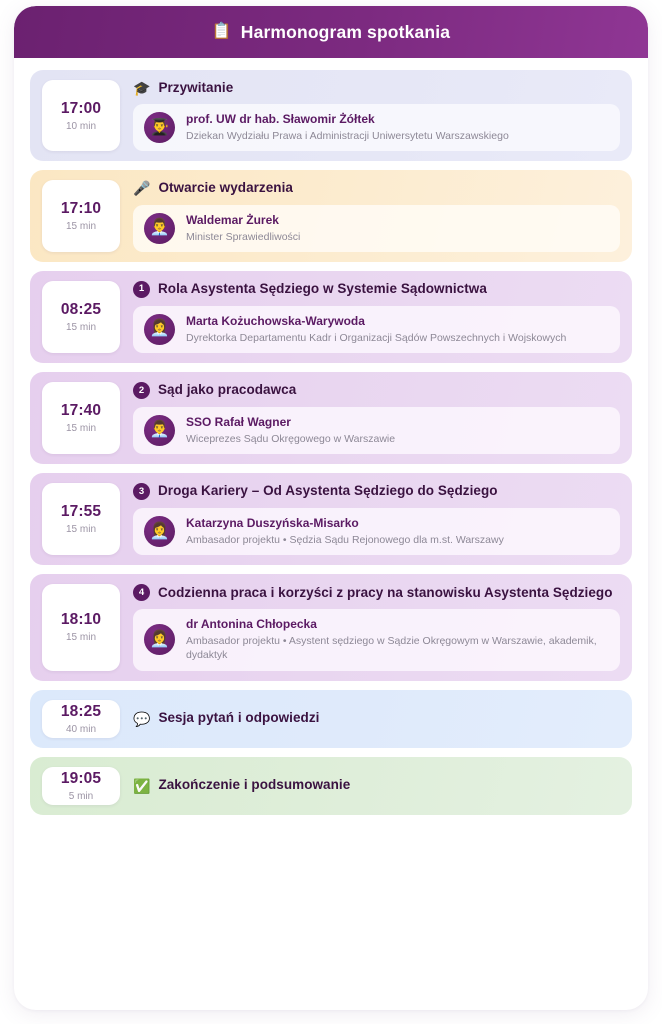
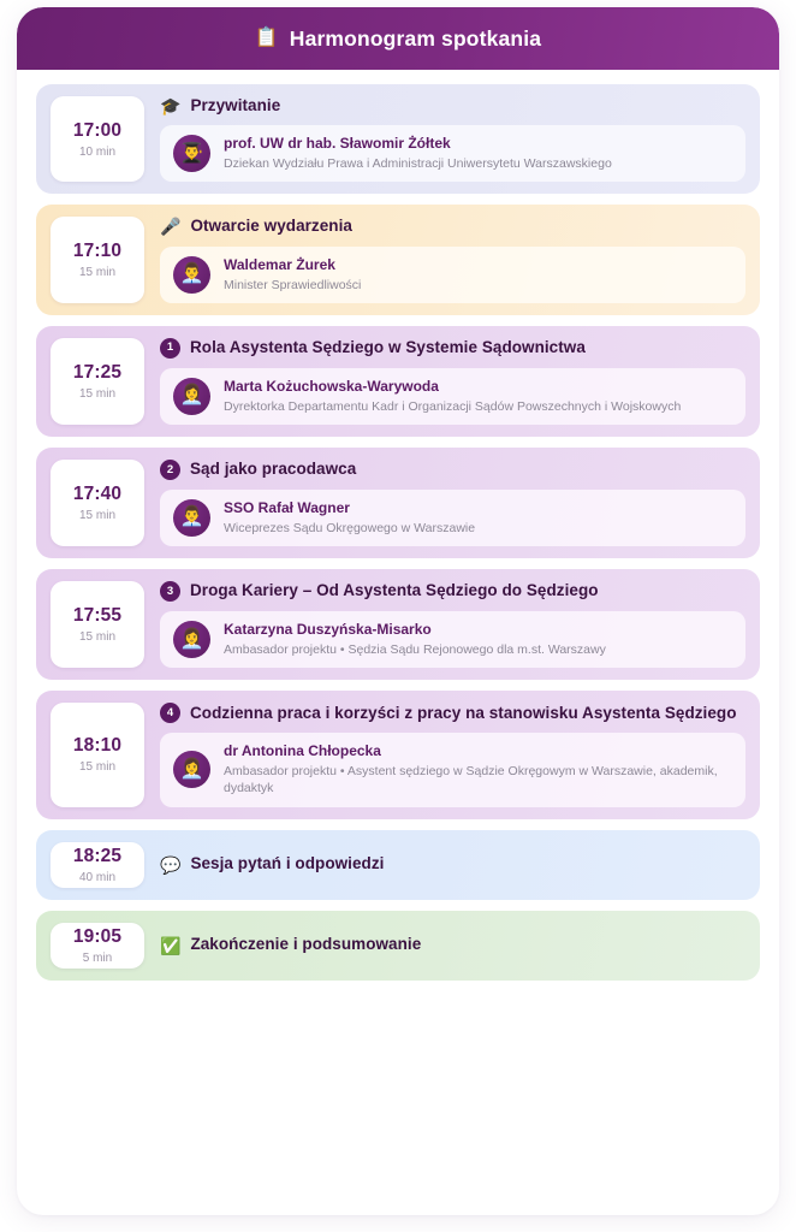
  📋
  Harmonogram spotkania
  17:00
  10 min
  🎓
  Przywitanie
  👨‍🎓
  prof. UW dr hab. Sławomir Żółtek
  Dziekan Wydziału Prawa i Administracji Uniwersytetu Warszawskiego
  17:10
  15 min
  🎤
  Otwarcie wydarzenia
  👨‍💼
  Waldemar Żurek
  Minister Sprawiedliwości
- 08:25
+ 17:25
  15 min
  1
  Rola Asystenta Sędziego w Systemie Sądownictwa
  👩‍💼
  Marta Kożuchowska-Warywoda
  Dyrektorka Departamentu Kadr i Organizacji Sądów Powszechnych i Wojskowych
  17:40
  15 min
  2
  Sąd jako pracodawca
  👨‍💼
  SSO Rafał Wagner
  Wiceprezes Sądu Okręgowego w Warszawie
  17:55
  15 min
  3
  Droga Kariery – Od Asystenta Sędziego do Sędziego
  👩‍💼
  Katarzyna Duszyńska-Misarko
  Ambasador projektu • Sędzia Sądu Rejonowego dla m.st. Warszawy
  18:10
  15 min
  4
  Codzienna praca i korzyści z pracy na stanowisku Asystenta Sędziego
  👩‍💼
  dr Antonina Chłopecka
  Ambasador projektu • Asystent sędziego w Sądzie Okręgowym w Warszawie, akademik, dydaktyk
  18:25
  40 min
  💬
  Sesja pytań i odpowiedzi
  19:05
  5 min
  ✅
  Zakończenie i podsumowanie
